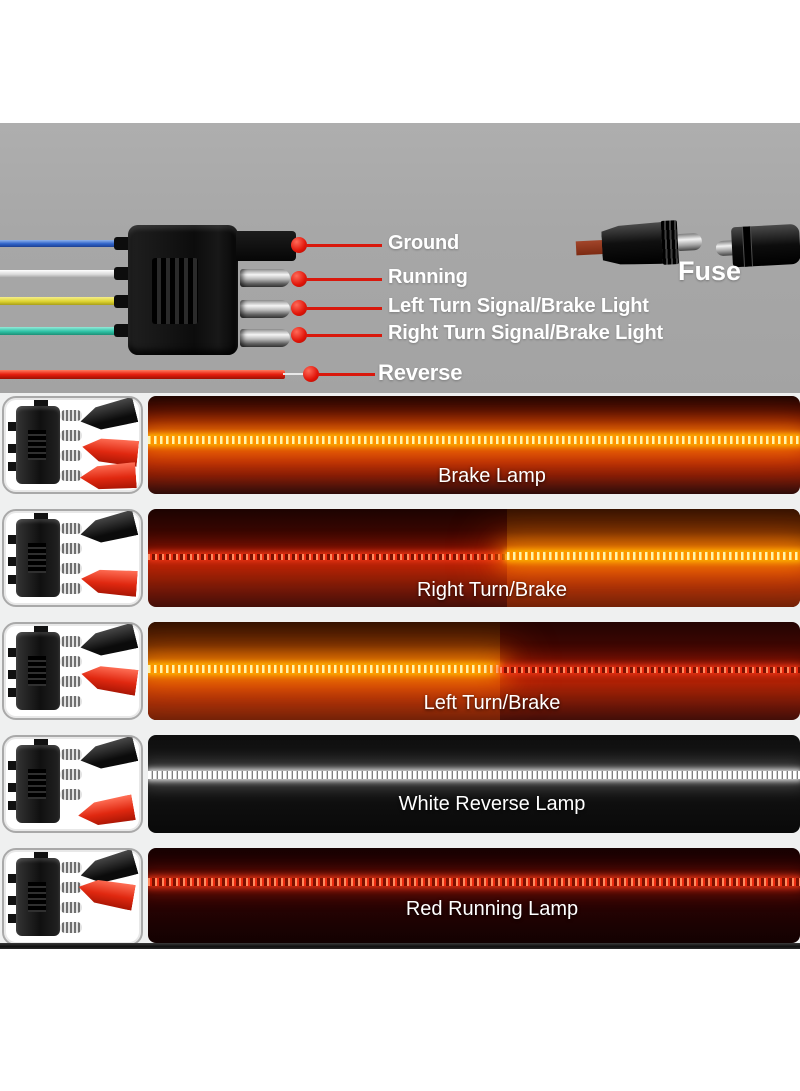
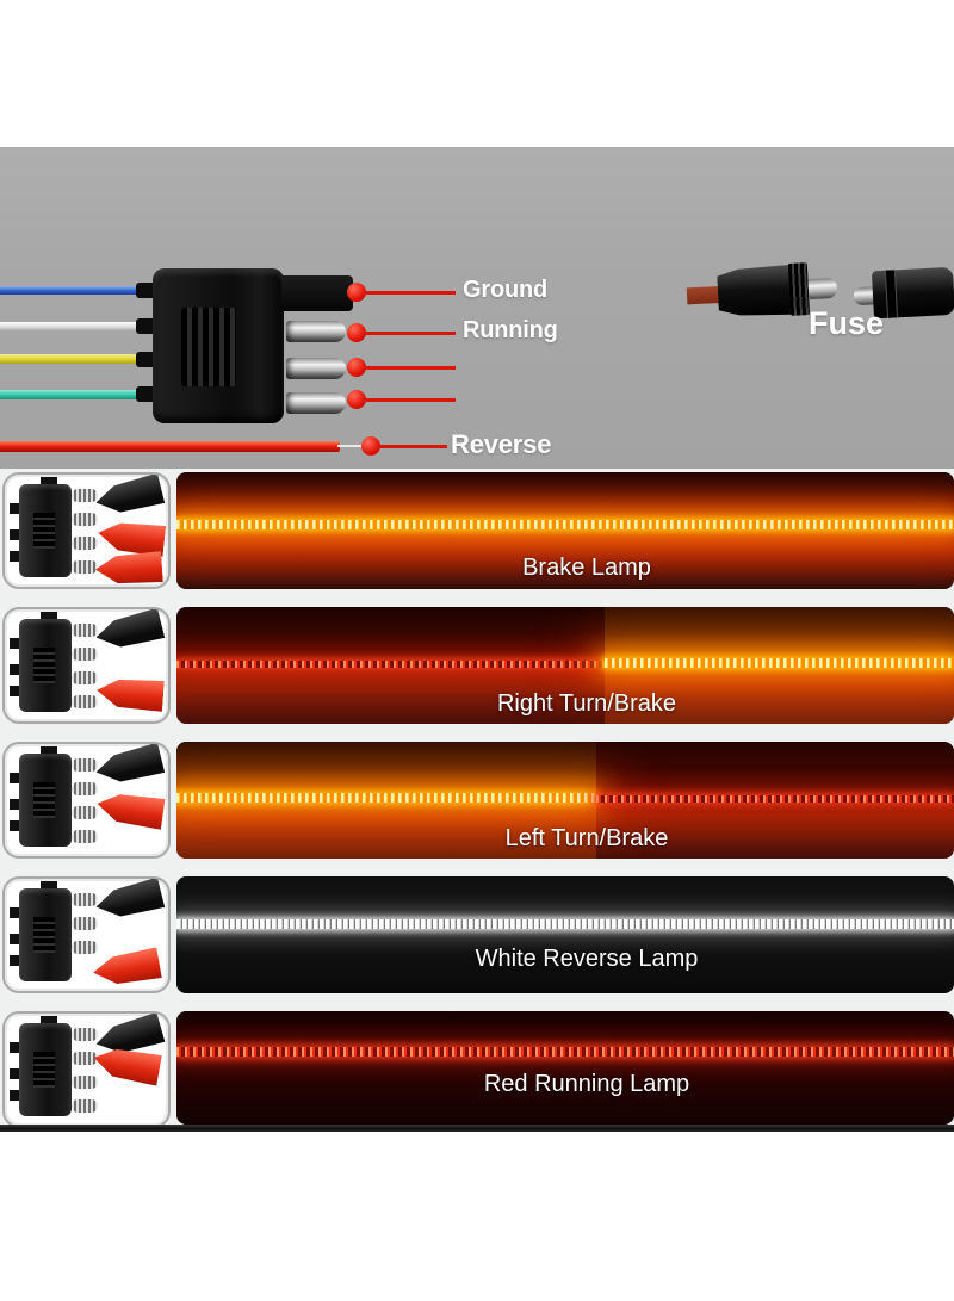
  Ground
  Running
- Left Turn Signal/Brake Light
- Right Turn Signal/Brake Light
  Reverse
  Fuse
  Brake Lamp
  Right Turn/Brake
  Left Turn/Brake
  White Reverse Lamp
  Red Running Lamp
